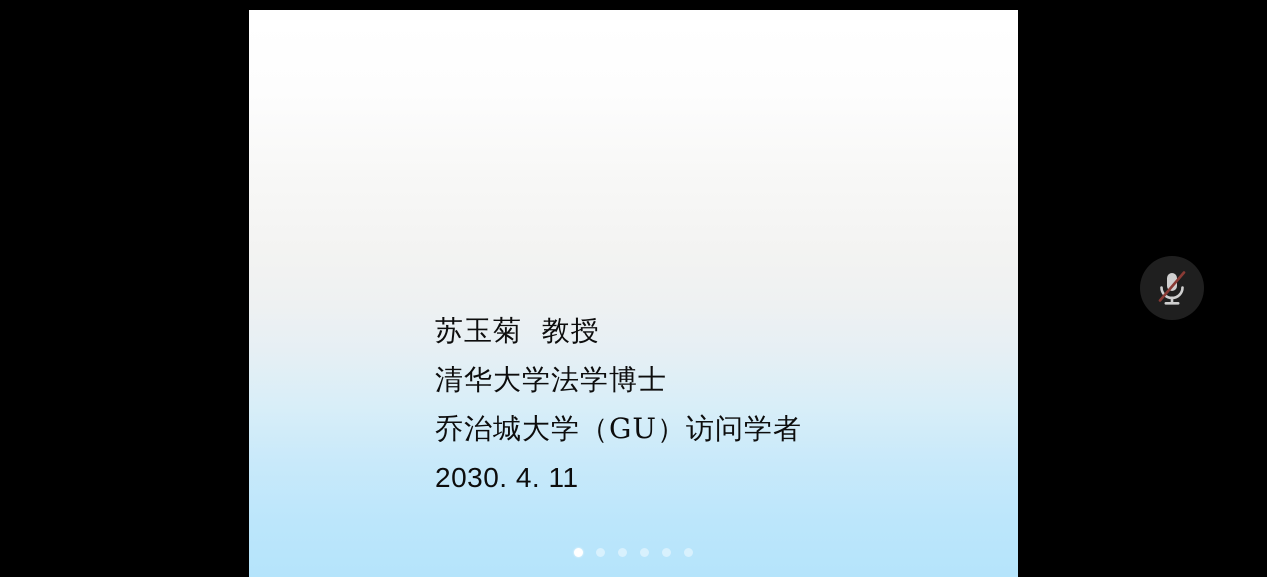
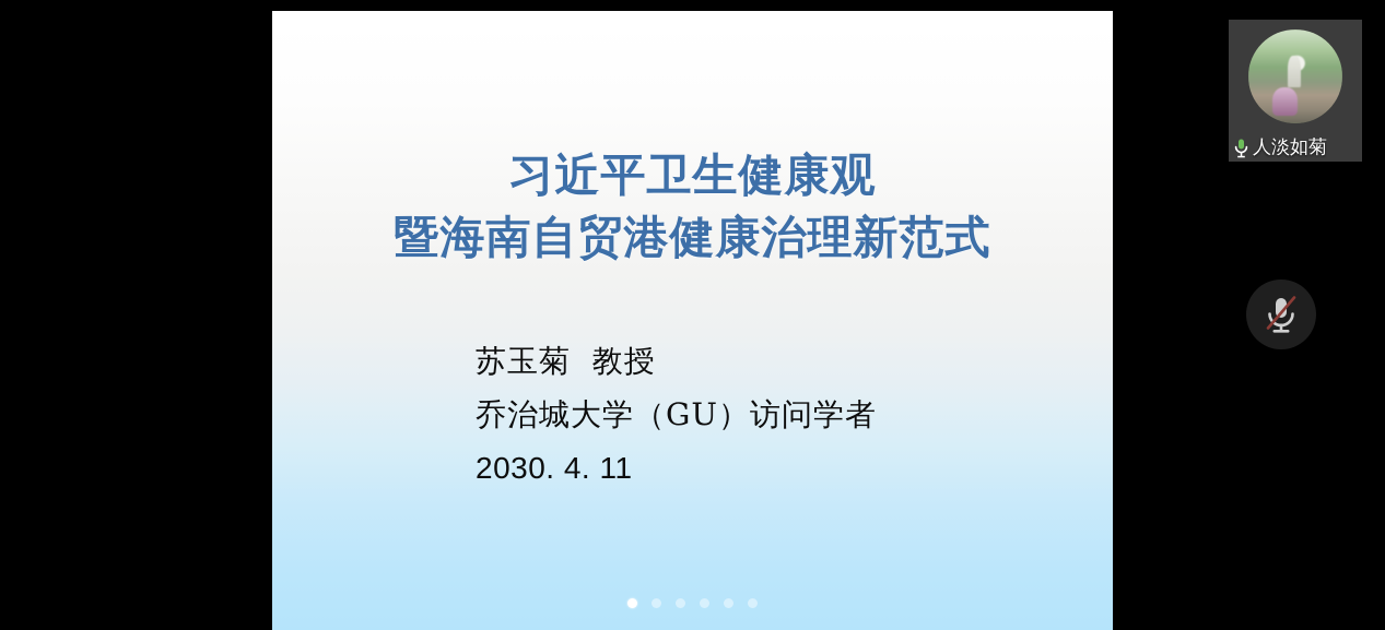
+ 习近平卫生健康观
+ 暨海南自贸港健康治理新范式
  苏玉菊 教授
- 清华大学法学博士
  乔治城大学（GU）访问学者
  2030. 4. 11
+ 人淡如菊
